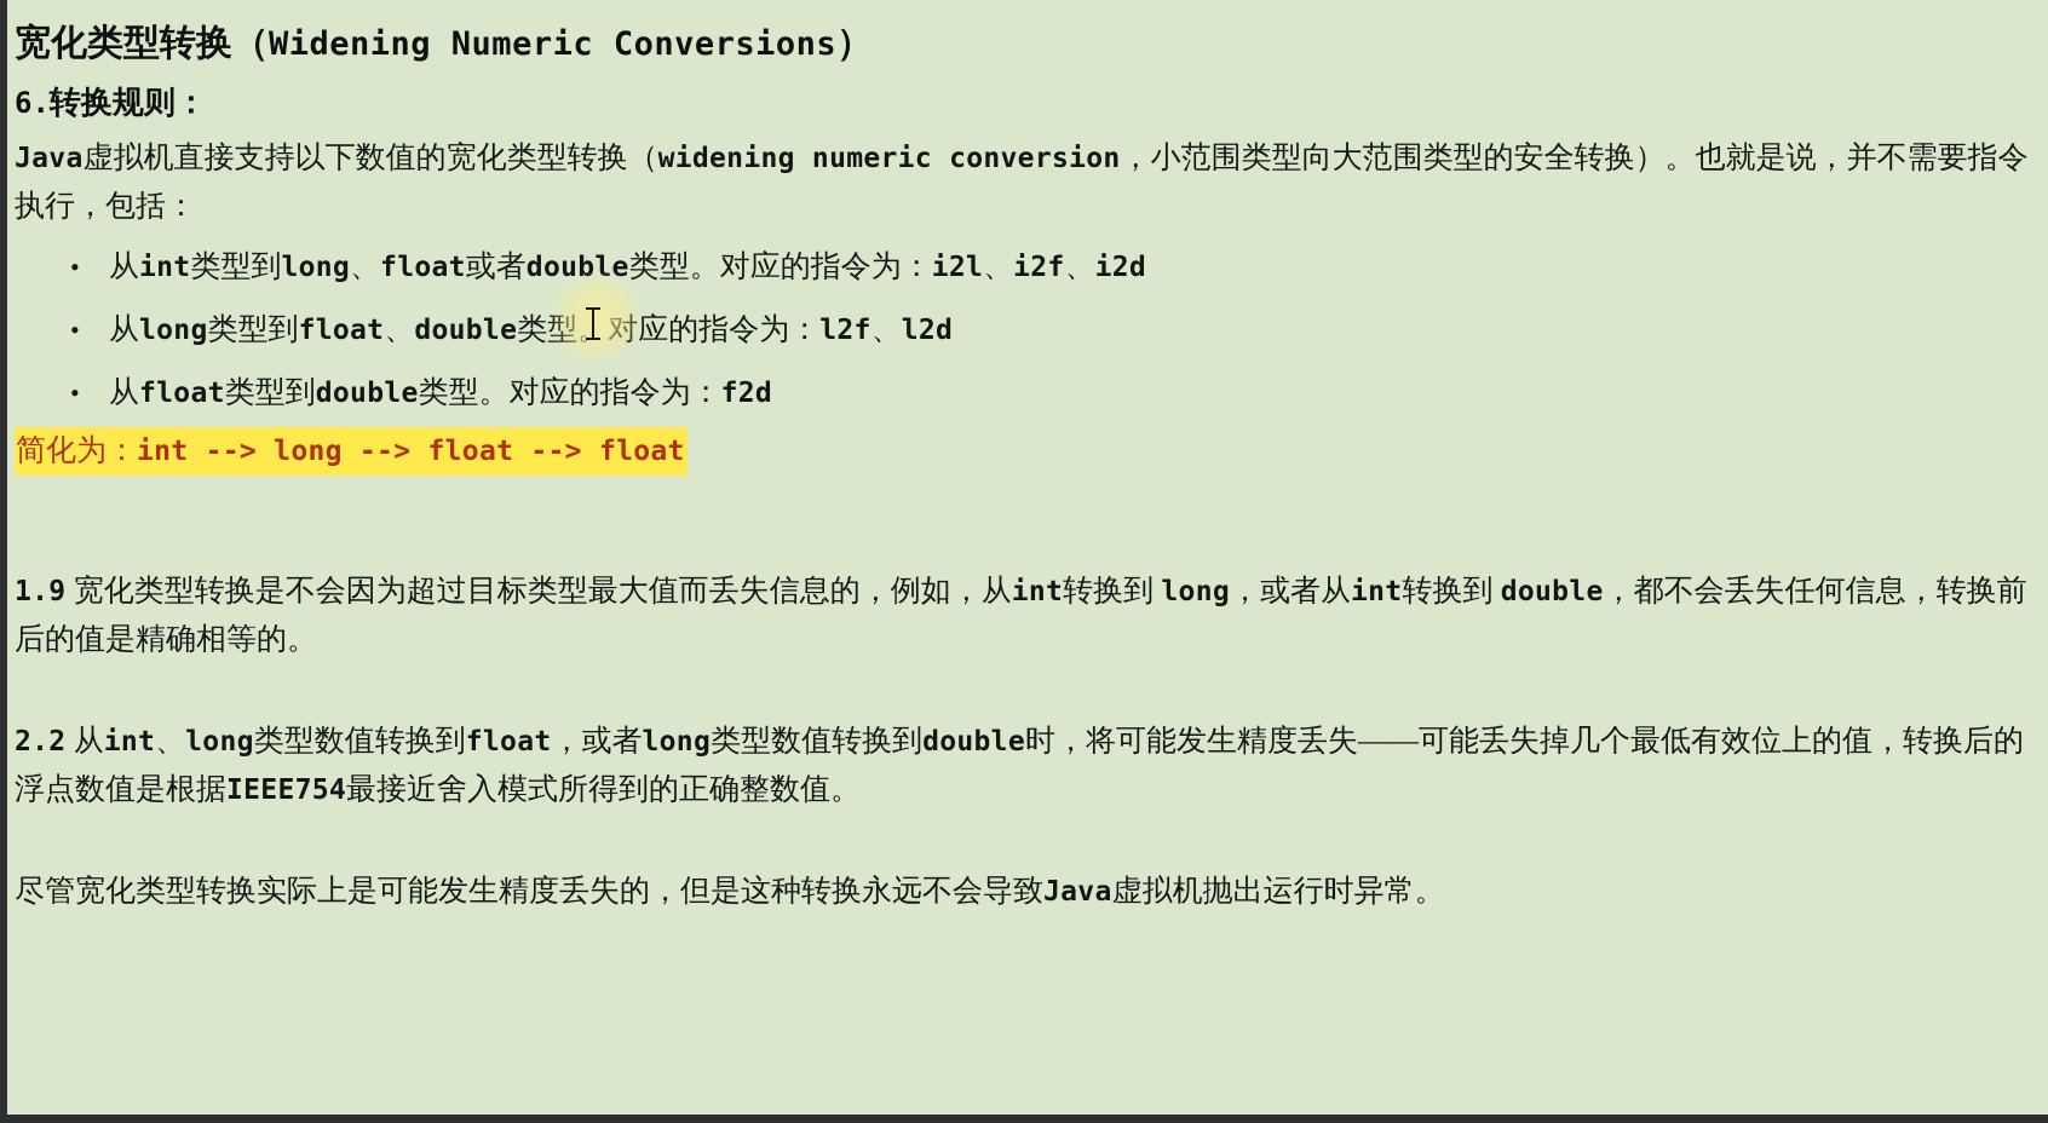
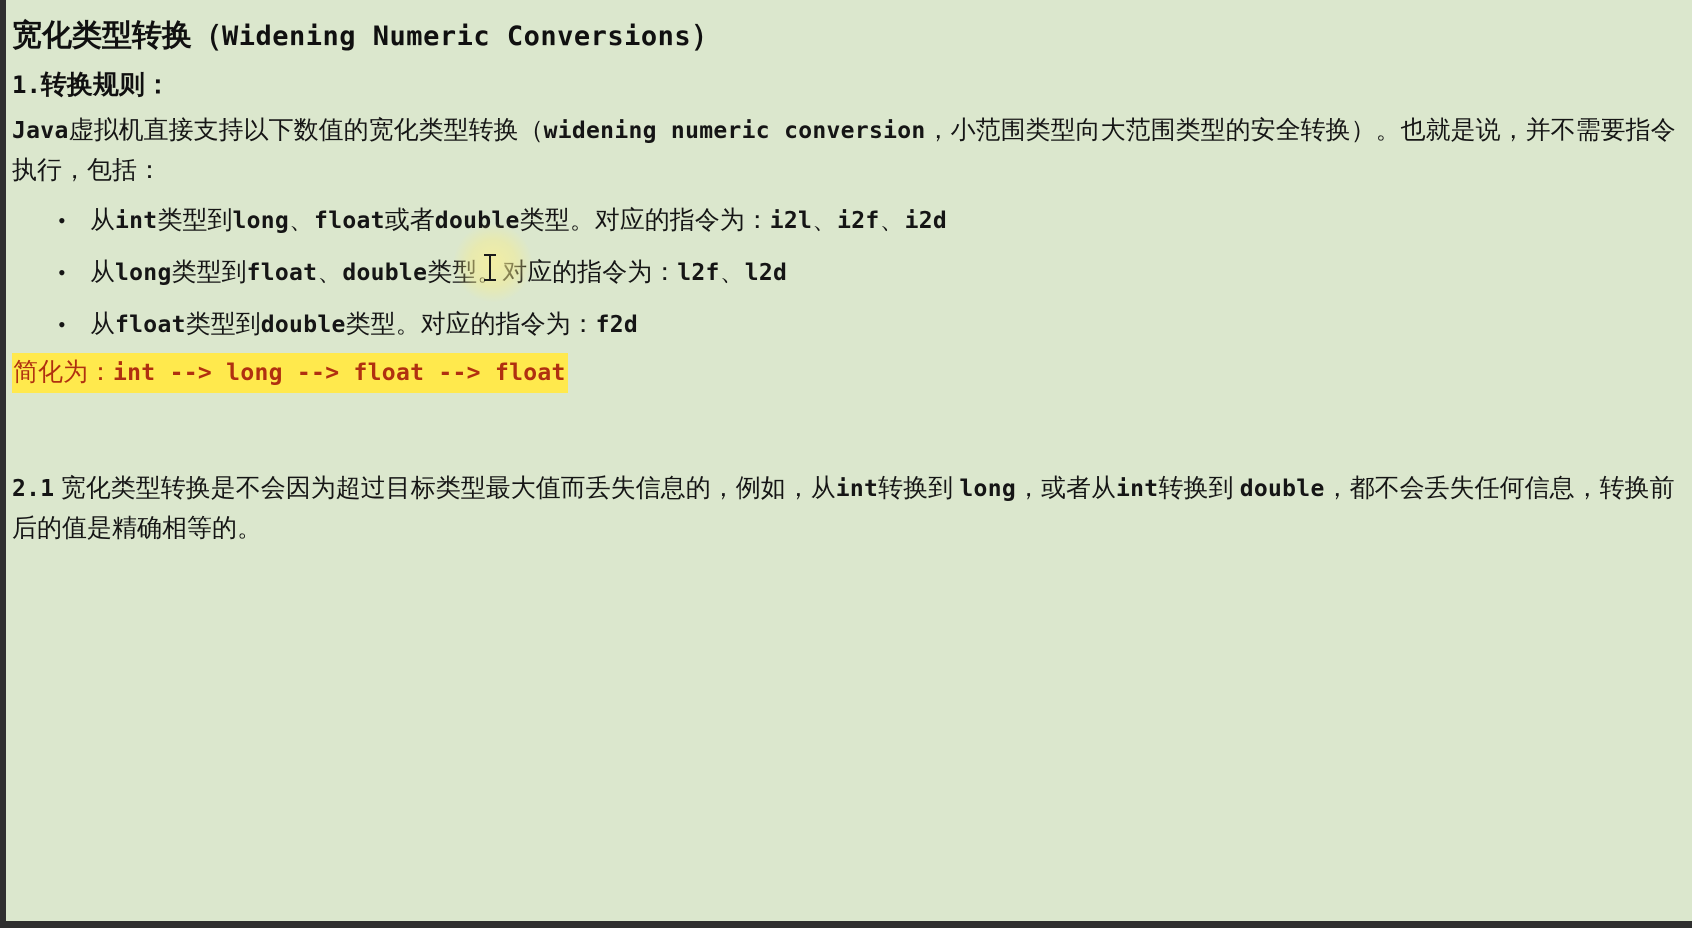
  宽化类型转换（Widening Numeric Conversions）
- 6.转换规则：
+ 1.转换规则：
  Java虚拟机直接支持以下数值的宽化类型转换（widening numeric conversion，小范围类型向大范围类型的安全转换）。也就是说，并不需要指令执行，包括：
  •
  从int类型到long、float或者double类型。对应的指令为：i2l、i2f、i2d
  •
  从long类型到float、double类应的指令为：l2f、l2d
  •
  从float类型到double类型。对应的指令为：f2d
  简化为：int --> long --> float --> float
- 1.9 宽化类型转换是不会因为超过目标类型最大值而丢失信息的，例如，从int转换到 long，或者从int转换到 double，都不会丢失任何信息，转换前后的值是精确相等的。
+ 2.1 宽化类型转换是不会因为超过目标类型最大值而丢失信息的，例如，从int转换到 long，或者从int转换到 double，都不会丢失任何信息，转换前后的值是精确相等的。
- 2.2 从int、long类型数值转换到float，或者long类型数值转换到double时，将可能发生精度丢失——可能丢失掉几个最低有效位上的值，转换后的浮点数值是根据IEEE754最接近舍入模式所得到的正确整数值。
- 尽管宽化类型转换实际上是可能发生精度丢失的，但是这种转换永远不会导致Java虚拟机抛出运行时异常。
